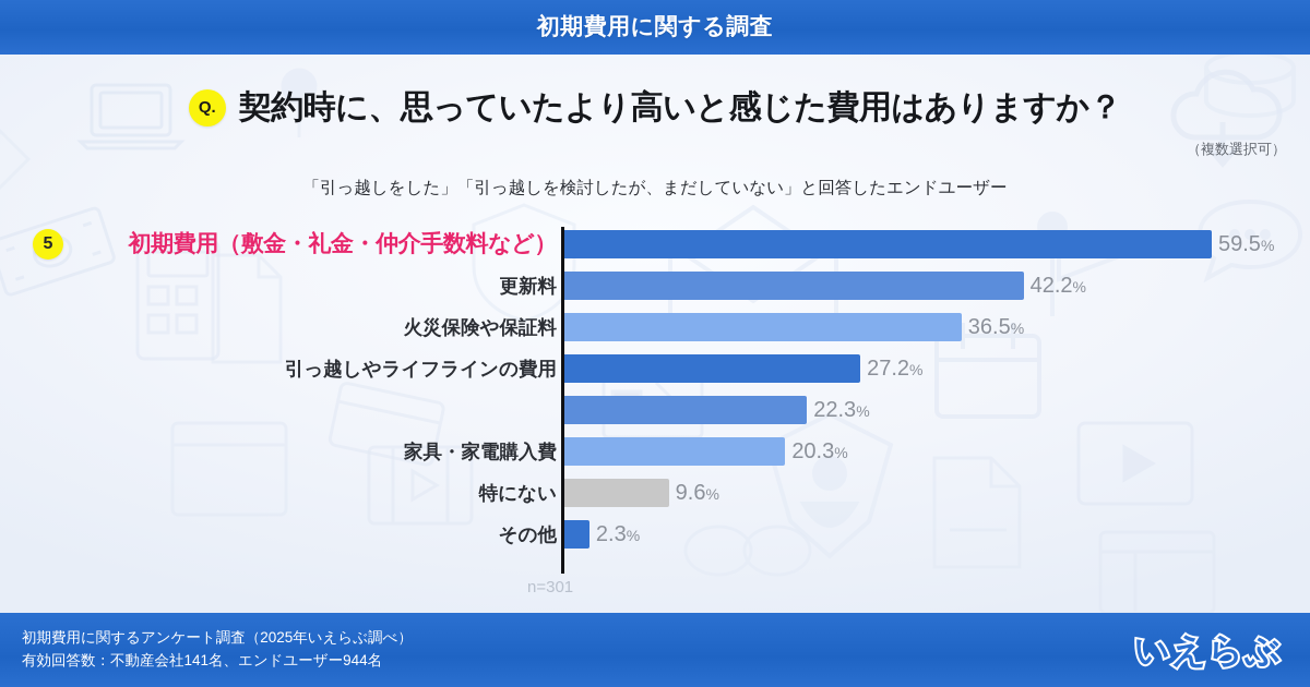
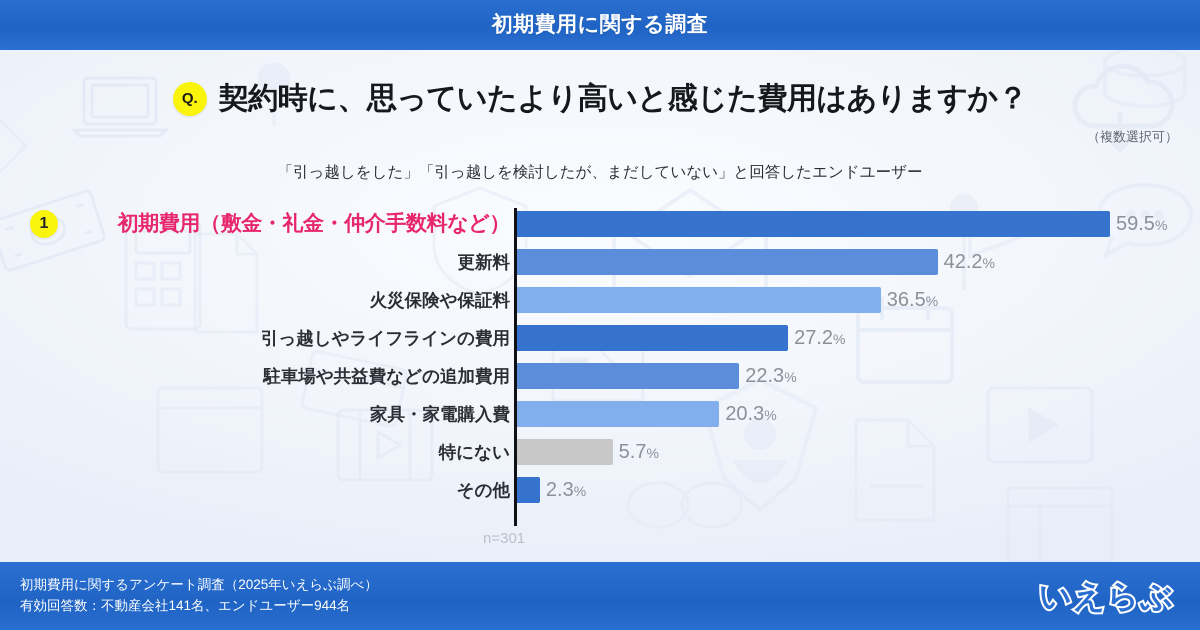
  初期費用に関する調査
  Q.
  契約時に、思っていたより高いと感じた費用はありますか？
  （複数選択可）
  「引っ越しをした」「引っ越しを検討したが、まだしていない」と回答したエンドユーザー
- 5
+ 1
  初期費用（敷金・礼金・仲介手数料など）
  59.5%
  更新料
  42.2%
  火災保険や保証料
  36.5%
  引っ越しやライフラインの費用
  27.2%
+ 駐車場や共益費などの追加費用
  22.3%
  家具・家電購入費
  20.3%
  特にない
- 9.6%
+ 5.7%
  その他
  2.3%
  n=301
  初期費用に関するアンケート調査（2025年いえらぶ調べ）
  有効回答数：不動産会社141名、エンドユーザー944名
  いえらぶ
